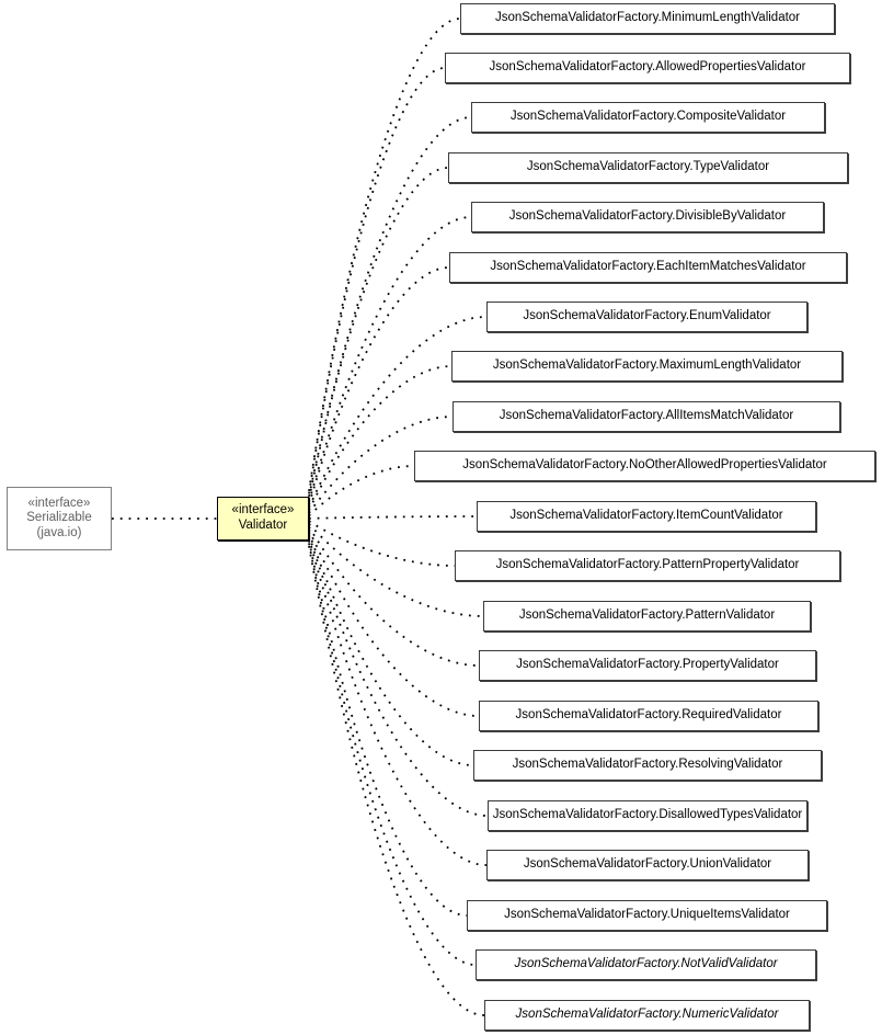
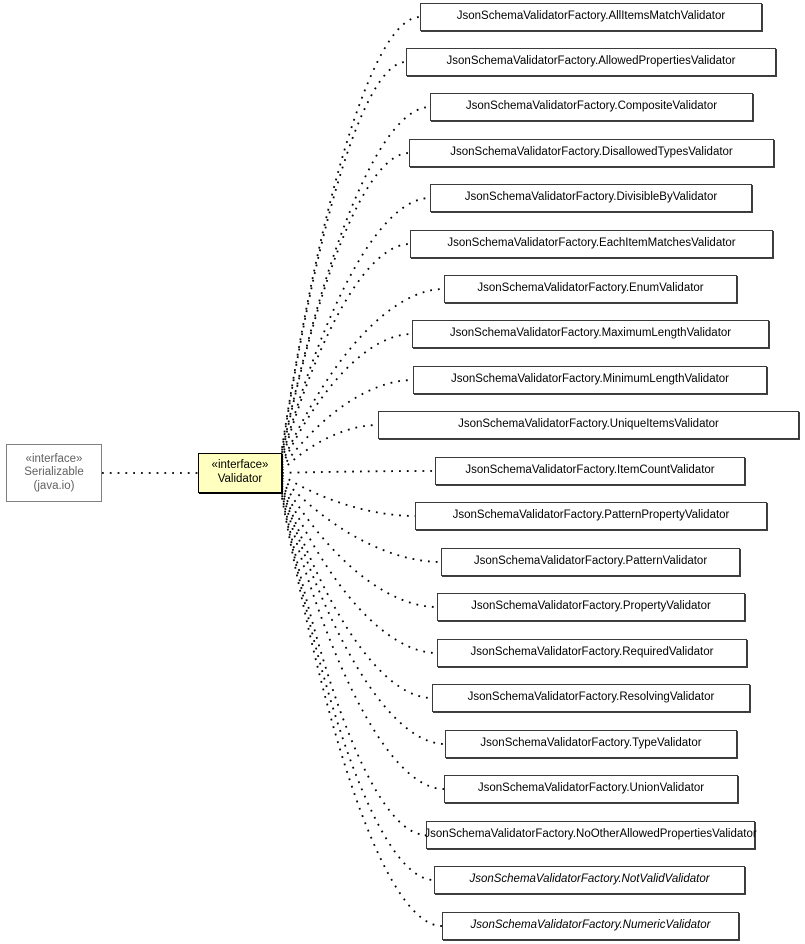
  «interface»
  Serializable
  (java.io)
  «interface»
  Validator
- JsonSchemaValidatorFactory.MinimumLengthValidator
+ JsonSchemaValidatorFactory.AllItemsMatchValidator
  JsonSchemaValidatorFactory.AllowedPropertiesValidator
  JsonSchemaValidatorFactory.CompositeValidator
- JsonSchemaValidatorFactory.TypeValidator
+ JsonSchemaValidatorFactory.DisallowedTypesValidator
  JsonSchemaValidatorFactory.DivisibleByValidator
  JsonSchemaValidatorFactory.EachItemMatchesValidator
  JsonSchemaValidatorFactory.EnumValidator
  JsonSchemaValidatorFactory.MaximumLengthValidator
- JsonSchemaValidatorFactory.AllItemsMatchValidator
+ JsonSchemaValidatorFactory.MinimumLengthValidator
- JsonSchemaValidatorFactory.NoOtherAllowedPropertiesValidator
+ JsonSchemaValidatorFactory.UniqueItemsValidator
  JsonSchemaValidatorFactory.ItemCountValidator
  JsonSchemaValidatorFactory.PatternPropertyValidator
  JsonSchemaValidatorFactory.PatternValidator
  JsonSchemaValidatorFactory.PropertyValidator
  JsonSchemaValidatorFactory.RequiredValidator
  JsonSchemaValidatorFactory.ResolvingValidator
- JsonSchemaValidatorFactory.DisallowedTypesValidator
+ JsonSchemaValidatorFactory.TypeValidator
  JsonSchemaValidatorFactory.UnionValidator
- JsonSchemaValidatorFactory.UniqueItemsValidator
+ JsonSchemaValidatorFactory.NoOtherAllowedPropertiesValidator
  JsonSchemaValidatorFactory.NotValidValidator
  JsonSchemaValidatorFactory.NumericValidator
